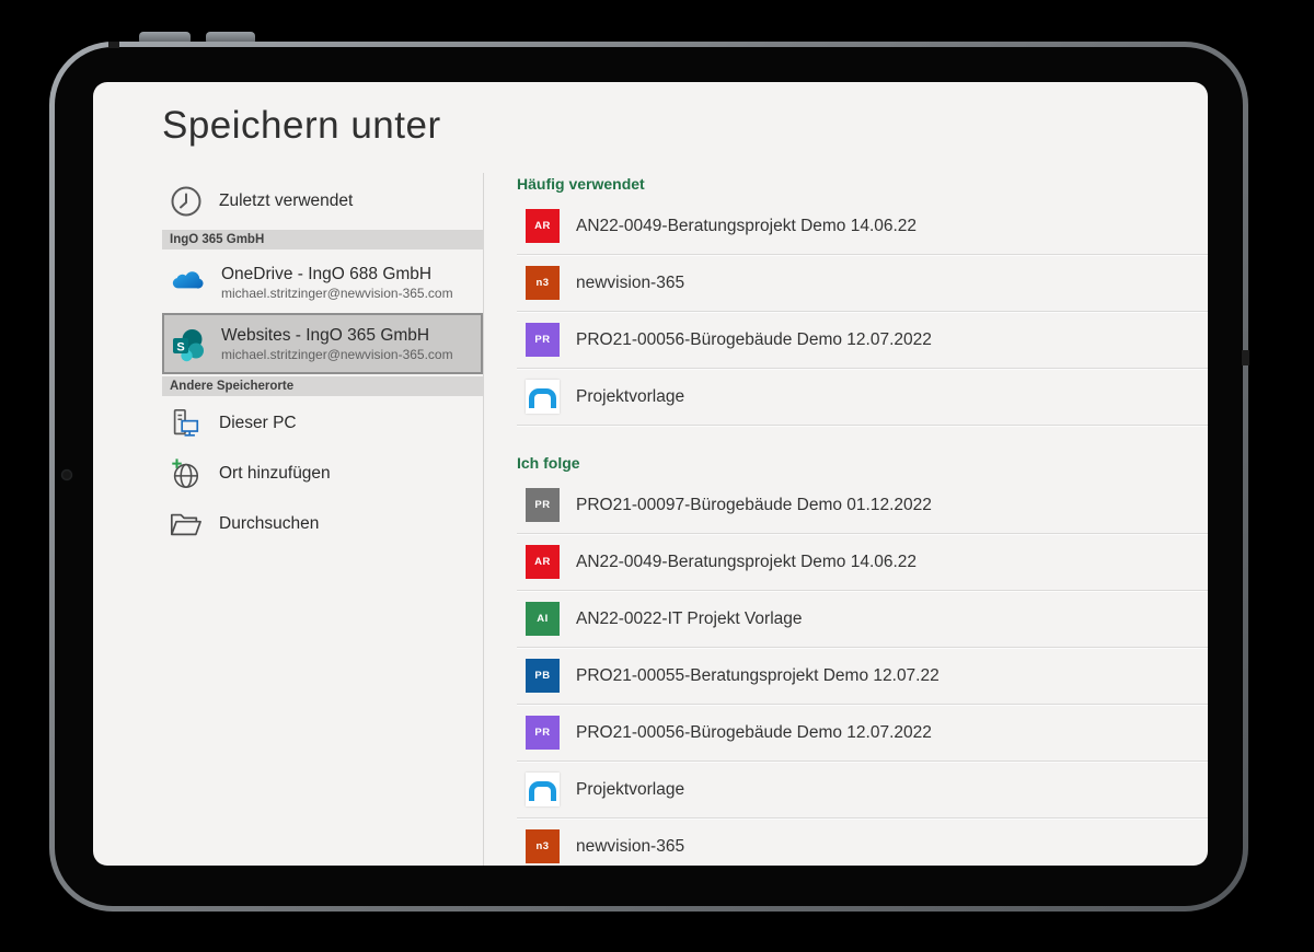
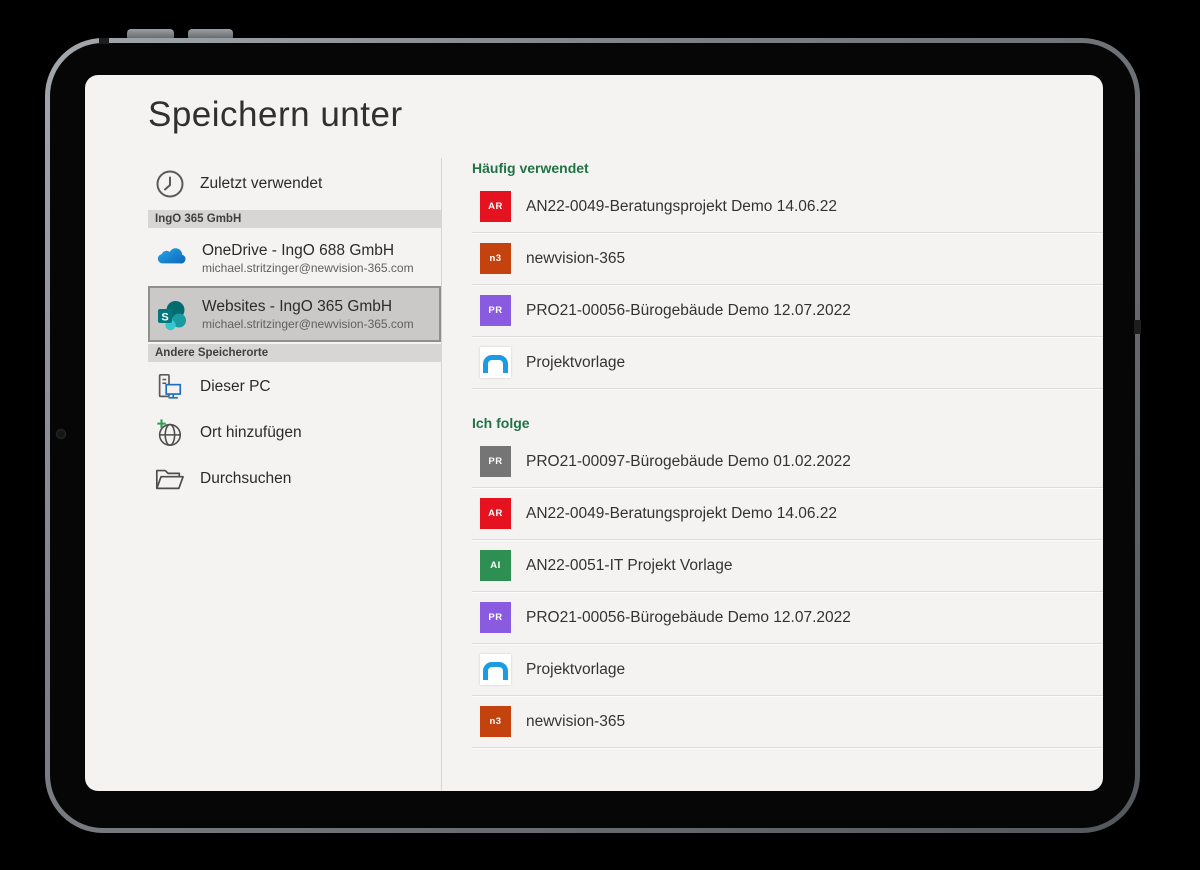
  Speichern unter
  Zuletzt verwendet
  IngO 365 GmbH
  OneDrive - IngO 688 GmbH
  michael.stritzinger@newvision-365.com
  S
  Websites - IngO 365 GmbH
  michael.stritzinger@newvision-365.com
  Andere Speicherorte
  Dieser PC
  Ort hinzufügen
  Durchsuchen
  Häufig verwendet
  AR
  AN22-0049-Beratungsprojekt Demo 14.06.22
  n3
  newvision-365
  PR
  PRO21-00056-Bürogebäude Demo 12.07.2022
  Projektvorlage
  Ich folge
  PR
- PRO21-00097-Bürogebäude Demo 01.12.2022
+ PRO21-00097-Bürogebäude Demo 01.02.2022
  AR
  AN22-0049-Beratungsprojekt Demo 14.06.22
  AI
- AN22-0022-IT Projekt Vorlage
+ AN22-0051-IT Projekt Vorlage
- PB
- PRO21-00055-Beratungsprojekt Demo 12.07.22
  PR
  PRO21-00056-Bürogebäude Demo 12.07.2022
  Projektvorlage
  n3
  newvision-365
